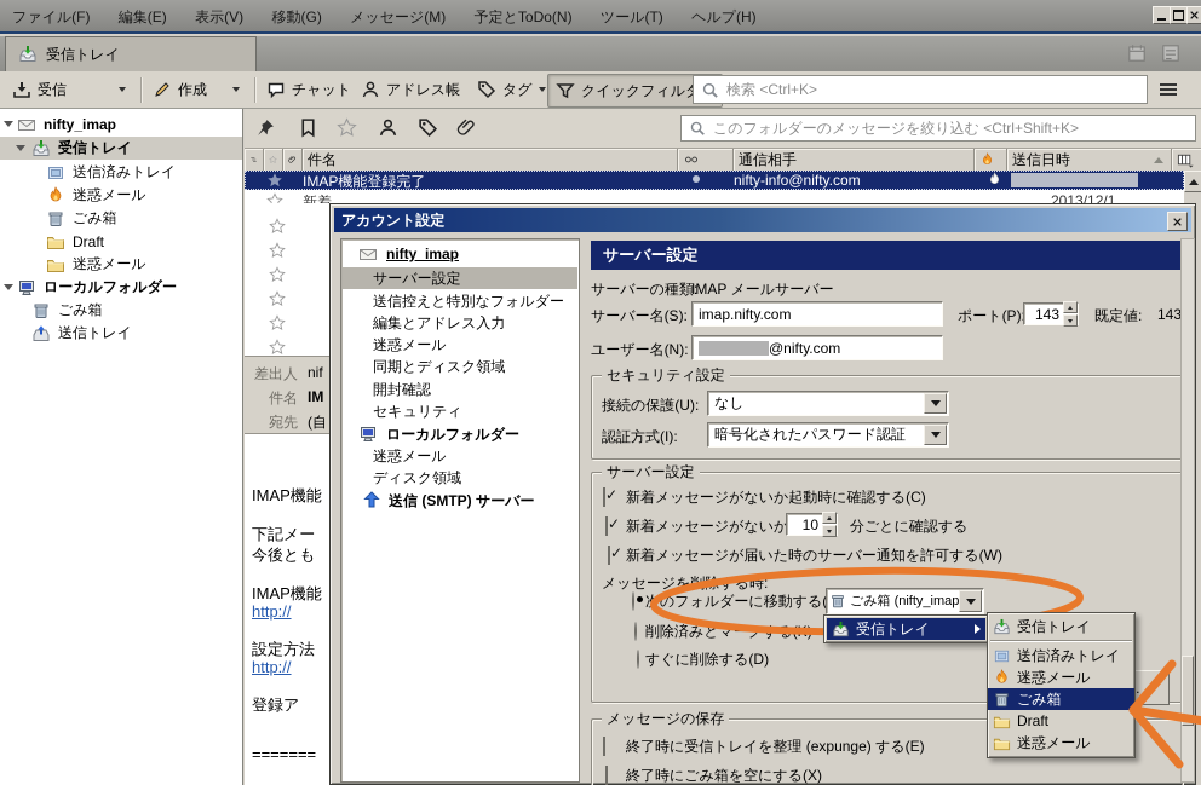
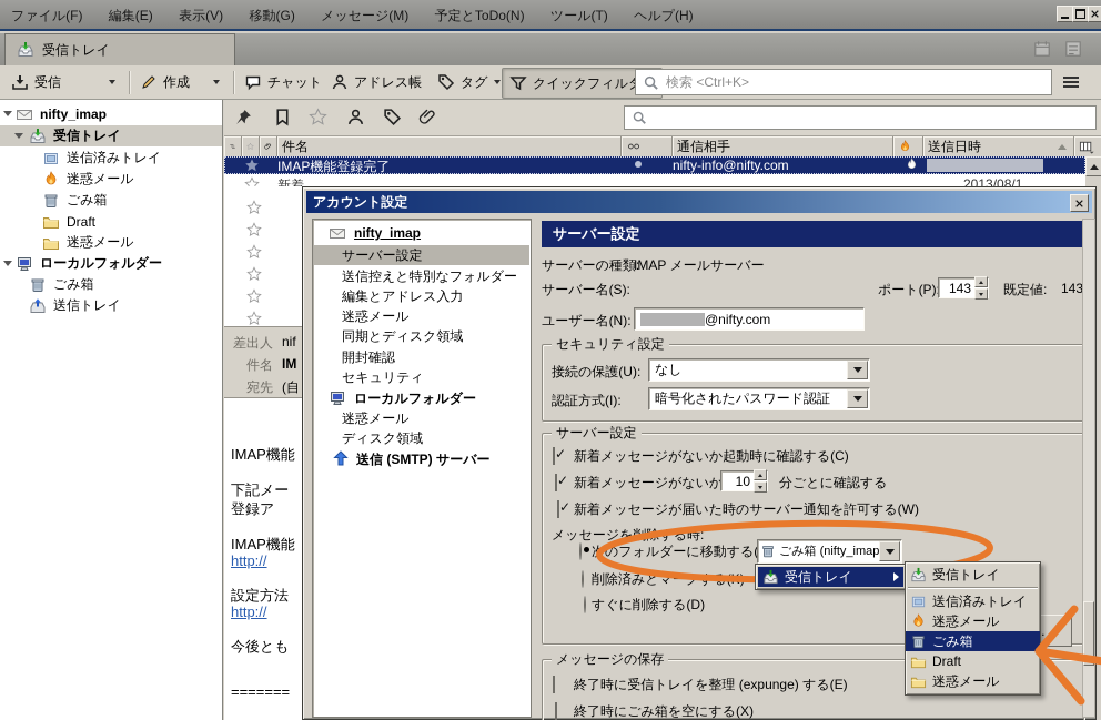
  ファイル(F) 編集(E) 表示(V) 移動(G) メッセージ(M) 予定とToDo(N) ツール(T) ヘルプ(H)
  受信トレイ
  受信
  作成
  チャット
  アドレス帳
  タグ
  クイックフィル
  検索 <Ctrl+K>
  nifty_imap
  受信トレイ
  送信済みトレイ
  迷惑メール
  ごみ箱
  Draft
  迷惑メール
  ローカルフォルダー
  ごみ箱
  送信トレイ
- このフォルダーのメッセージを絞り込む <Ctrl+Shift+K>
  件名
  通信相手
  送信日時
  IMAP機能登録完了
  nifty-info@nifty.com
  新着
- 2013/12/1
+ 2013/08/1
  差出人
  nif
  件名
  IM
  宛先
  (自
  IMAP機能
  下記メー
- 今後とも
+ 登録ア
  IMAP機能
  http://
  設定方法
  http://
- 登録ア
+ 今後とも
  =======
  アカウント設定
  nifty_imap
  サーバー設定
  送信控えと特別なフォルダー
  編集とアドレス入力
  迷惑メール
  同期とディスク領域
  開封確認
  セキュリティ
  ローカルフォルダー
  迷惑メール
  ディスク領域
  送信 (SMTP) サーバー
  サーバー設定
  サーバーの種類:
  IMAP メールサーバー
  サーバー名(S):
- imap.nifty.com
  ポート(P)
  143
  既定値:
  143
  ユーザー名(N):
  @nifty.com
  セキュリティ設定
  接続の保護(U):
  なし
  認証方式(I):
  暗号化されたパスワード認証
  サーバー設定
  新着メッセージがないか起動時に確認する(C)
  新着メッセージがないか
  10
  分ごとに確認する
  新着メッセージが届いた時のサーバー通知を許可する(W)
  メッセージをる時:
  ごみ箱 (nifty_imap
  すぐに削除する(D)
  メッセージの保存
  終了時に受信トレイを整理 (expunge) する(E)
  終了時にごみ箱を空にする(X)
  受信トレイ
  受信トレイ
  送信済みトレイ
  迷惑メール
  ごみ箱
  Draft
  迷惑メール
